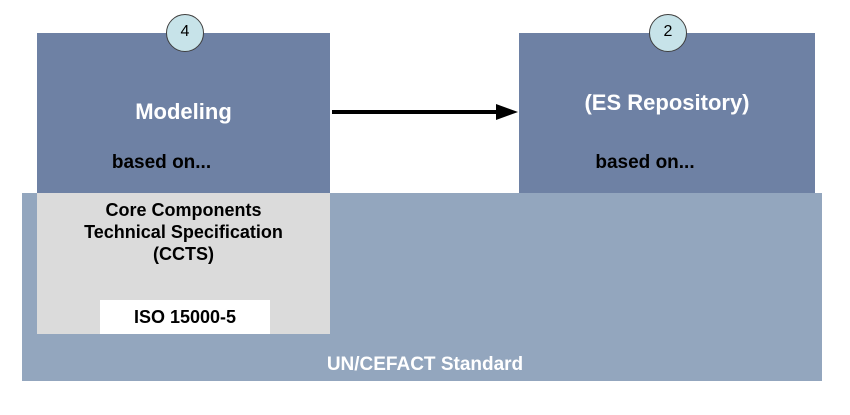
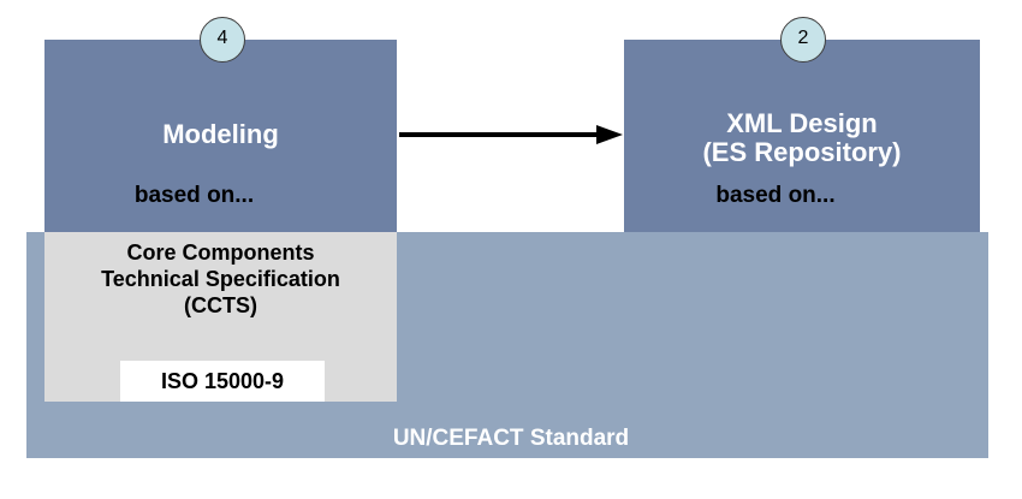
  Core Components
  Technical Specification
  (CCTS)
- ISO 15000-5
+ ISO 15000-9
  Modeling
  based on...
+ XML Design
  (ES Repository)
  based on...
  4
  2
  UN/CEFACT Standard
